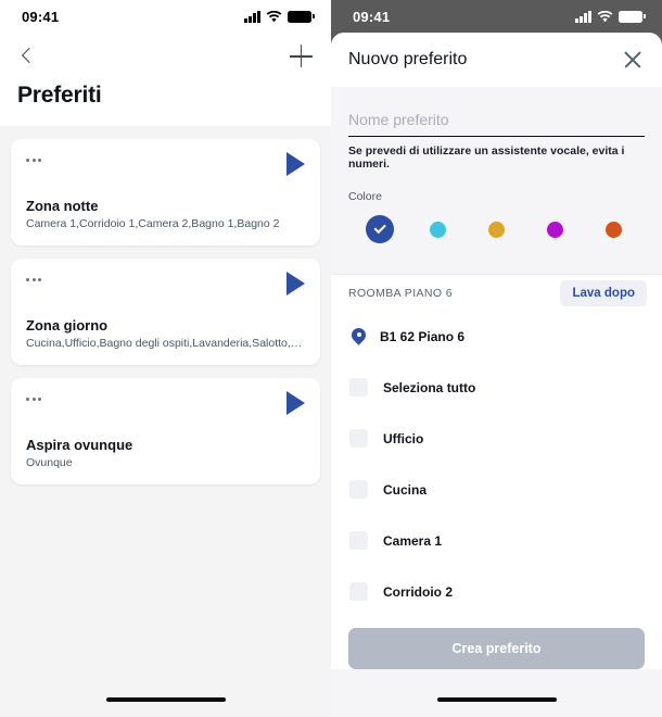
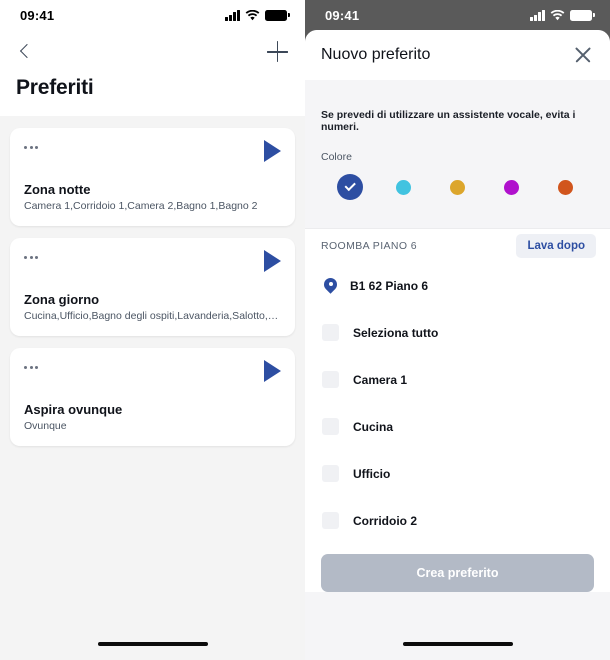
  09:41
  Preferiti
  Zona notte
  Camera 1,Corridoio 1,Camera 2,Bagno 1,Bagno 2
  Zona giorno
  Cucina,Ufficio,Bagno degli ospiti,Lavanderia,Salotto,C..
  Aspira ovunque
  Ovunque
  09:41
  Nuovo preferito
- Nome preferito
  Se prevedi di utilizzare un assistente vocale, evita i numeri.
  Colore
  ROOMBA PIANO 6
  Lava dopo
  B1 62 Piano 6
  Seleziona tutto
- Ufficio
+ Camera 1
  Cucina
- Camera 1
+ Ufficio
  Corridoio 2
  Crea preferito
